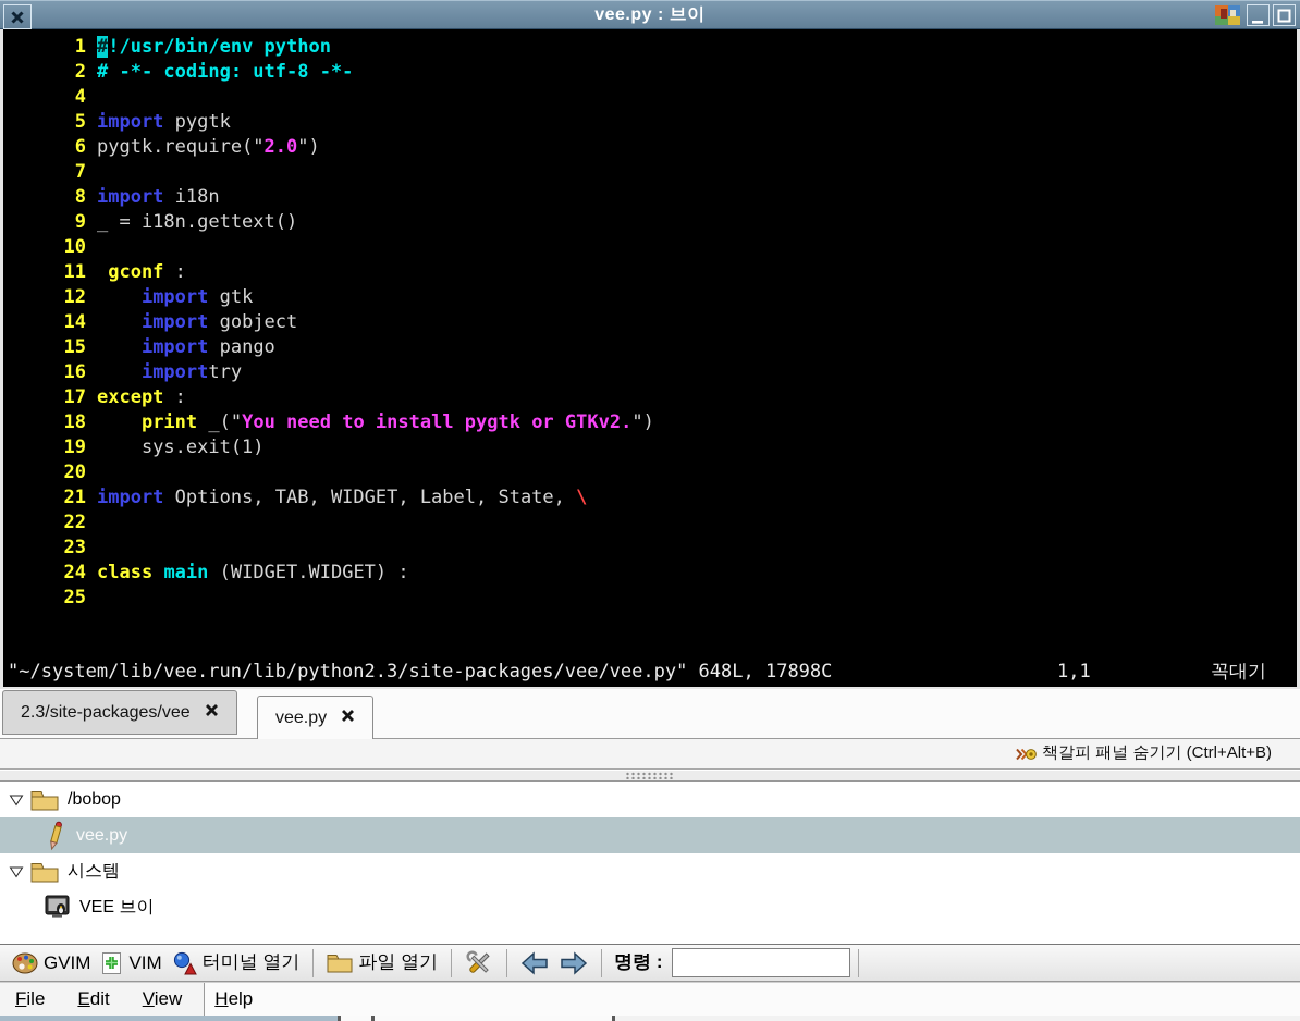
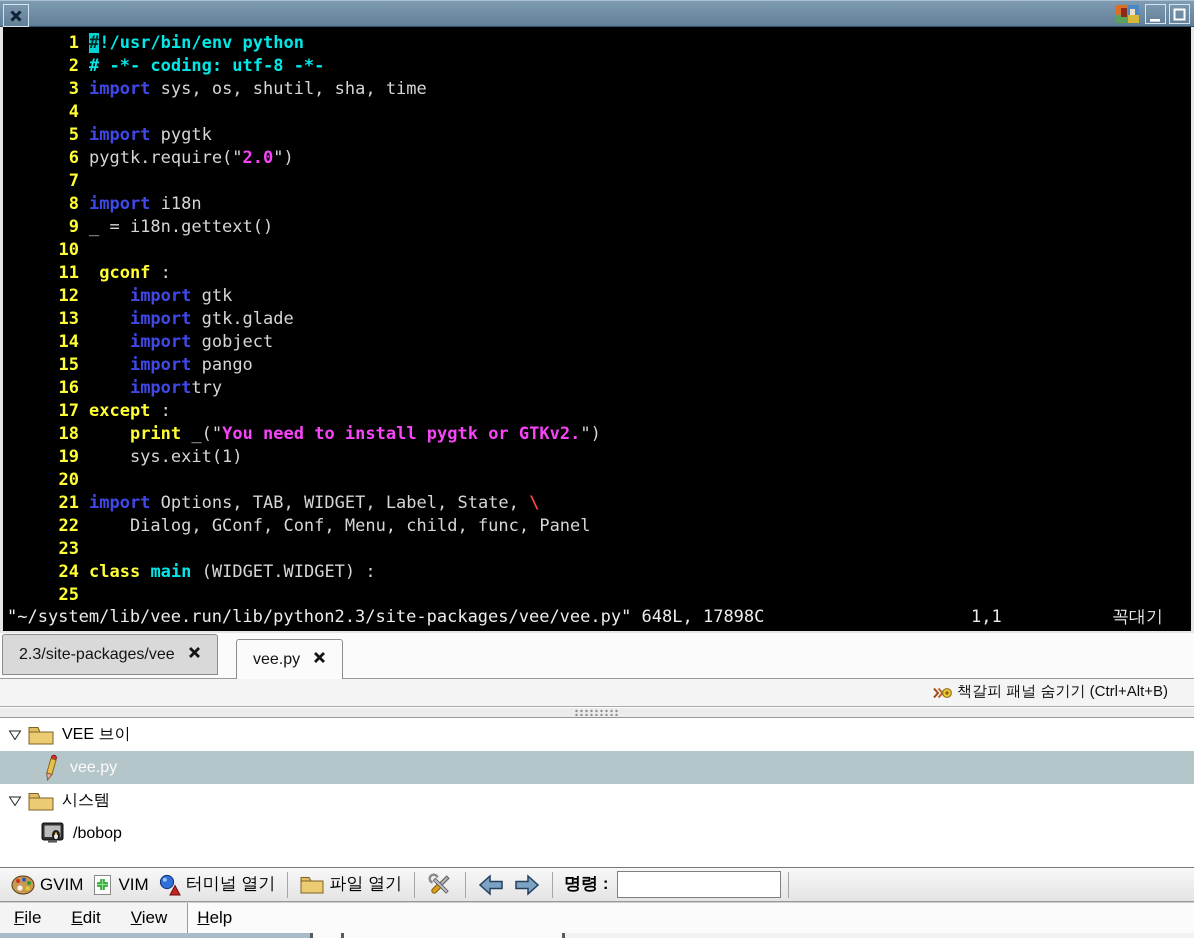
- vee.py : 브이
  1
  #!/usr/bin/env python
  2
  # -*- coding: utf-8 -*-
+ 3
+ import sys, os, shutil, sha, time
  4
  5
  import pygtk
  6
  pygtk.require("2.0")
  7
  8
  import i18n
  9
  _ = i18n.gettext()
  10
  11
  gconf :
  12
  import gtk
+ 13
+ import gtk.glade
  14
  import gobject
  15
  import pango
  16
  importtry
  17
  except :
  18
  print _("You need to install pygtk or GTKv2.")
  19
  sys.exit(1)
  20
  21
  import Options, TAB, WIDGET, Label, State, \
  22
+ Dialog, GConf, Conf, Menu, child, func, Panel
  23
  24
  class main (WIDGET.WIDGET) :
  25
  "~/system/lib/vee.run/lib/python2.3/site-packages/vee/vee.py" 648L, 17898C
  1,1
  꼭대기
  2.3/site-packages/vee
  vee.py
  책갈피 패널 숨기기 (Ctrl+Alt+B)
- /bobop
+ VEE 브이
  vee.py
  시스템
- VEE 브이
+ /bobop
  GVIM
  VIM
  터미널 열기
  파일 열기
  명령 :
  File
  Edit
  View
  Help
